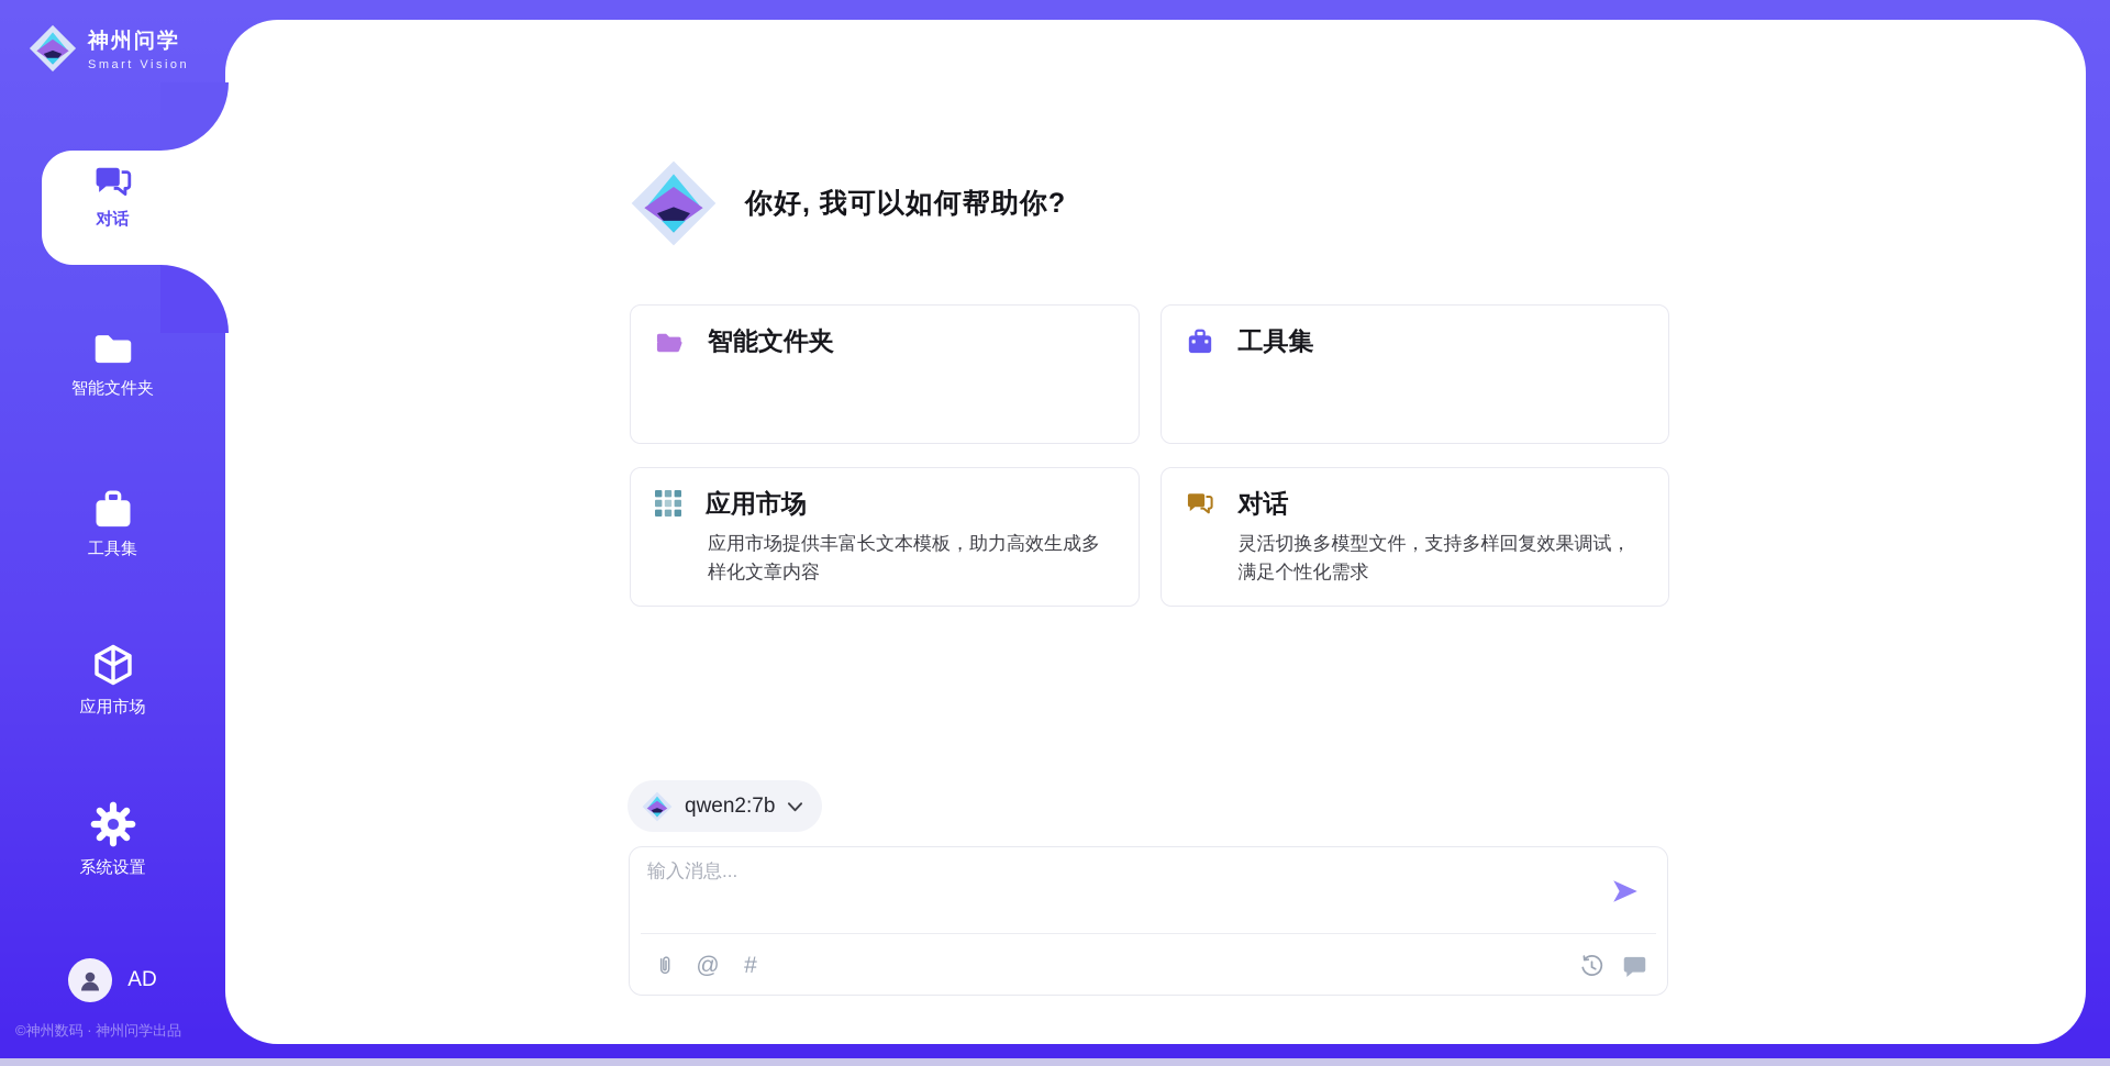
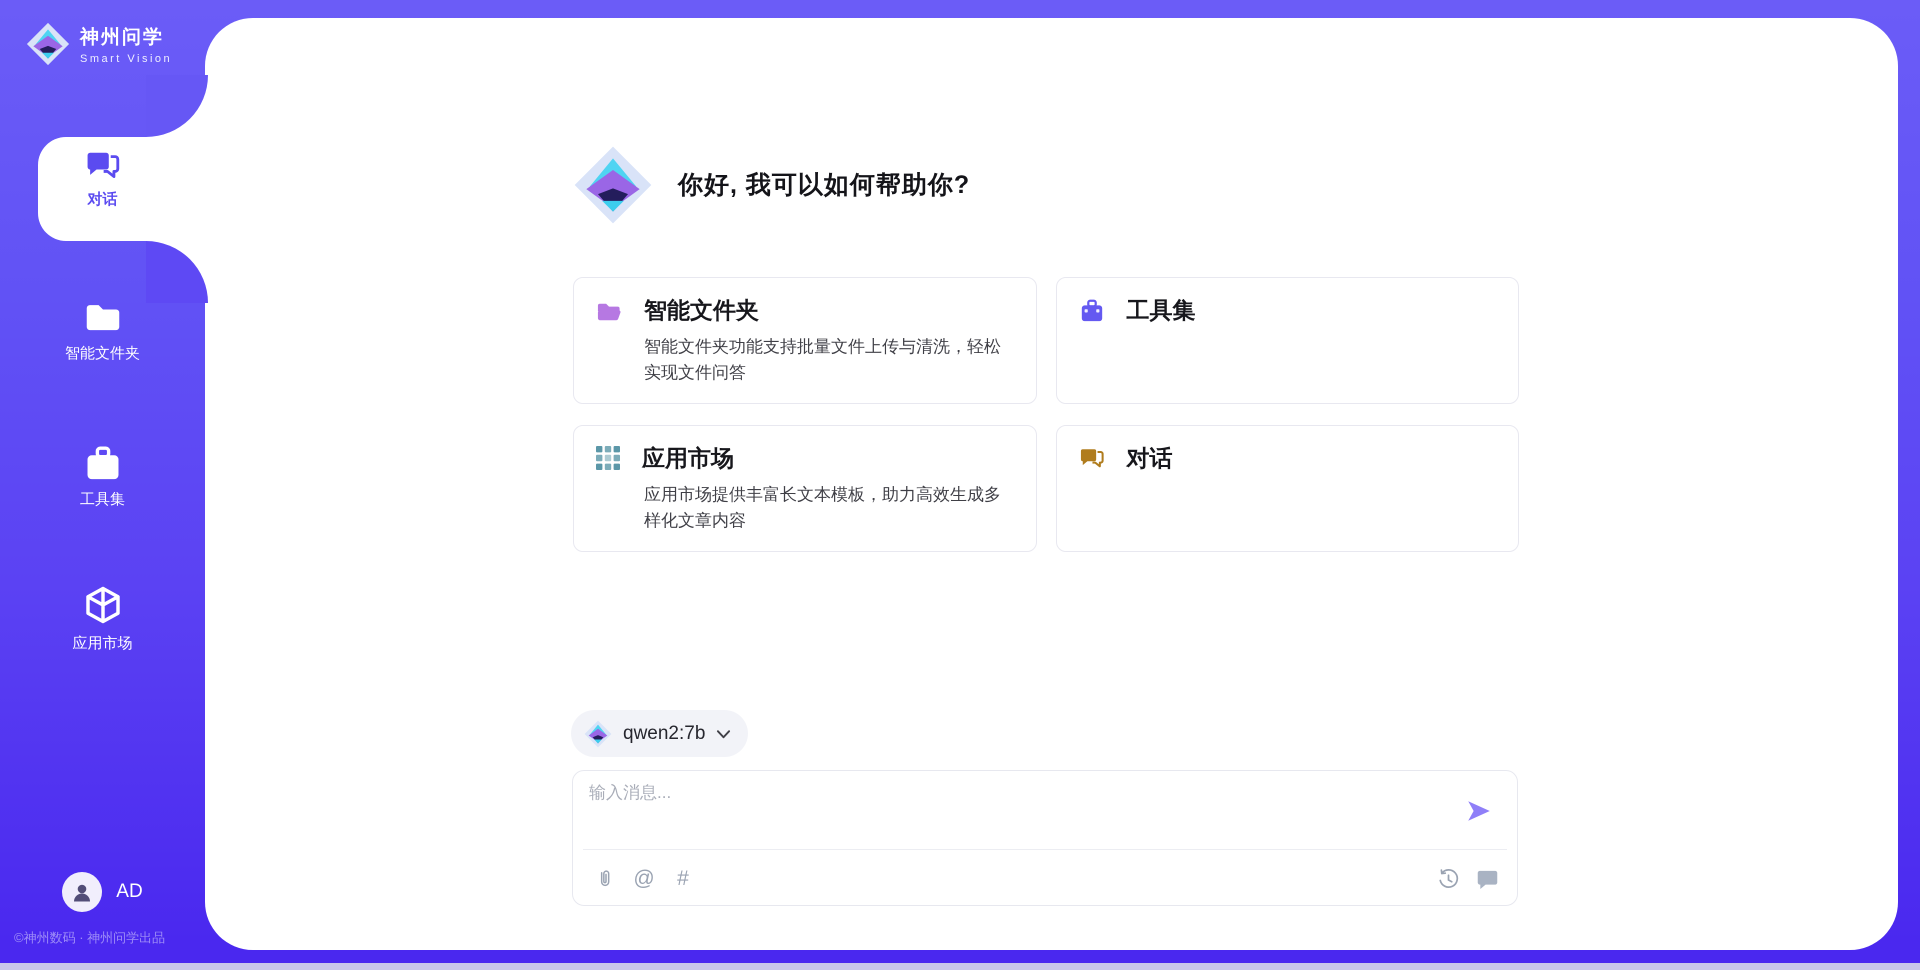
  神州问学
  Smart Vision
  对话
  智能文件夹
  工具集
  应用市场
- 系统设置
  AD
  ©神州数码 · 神州问学出品
  你好, 我可以如何帮助你?
  智能文件夹
+ 智能文件夹功能支持批量文件上传与清洗，轻松实现文件问答
  工具集
  应用市场
  应用市场提供丰富长文本模板，助力高效生成多样化文章内容
  对话
- 灵活切换多模型文件，支持多样回复效果调试，满足个性化需求
  qwen2:7b
  输入消息...
  @
  #
